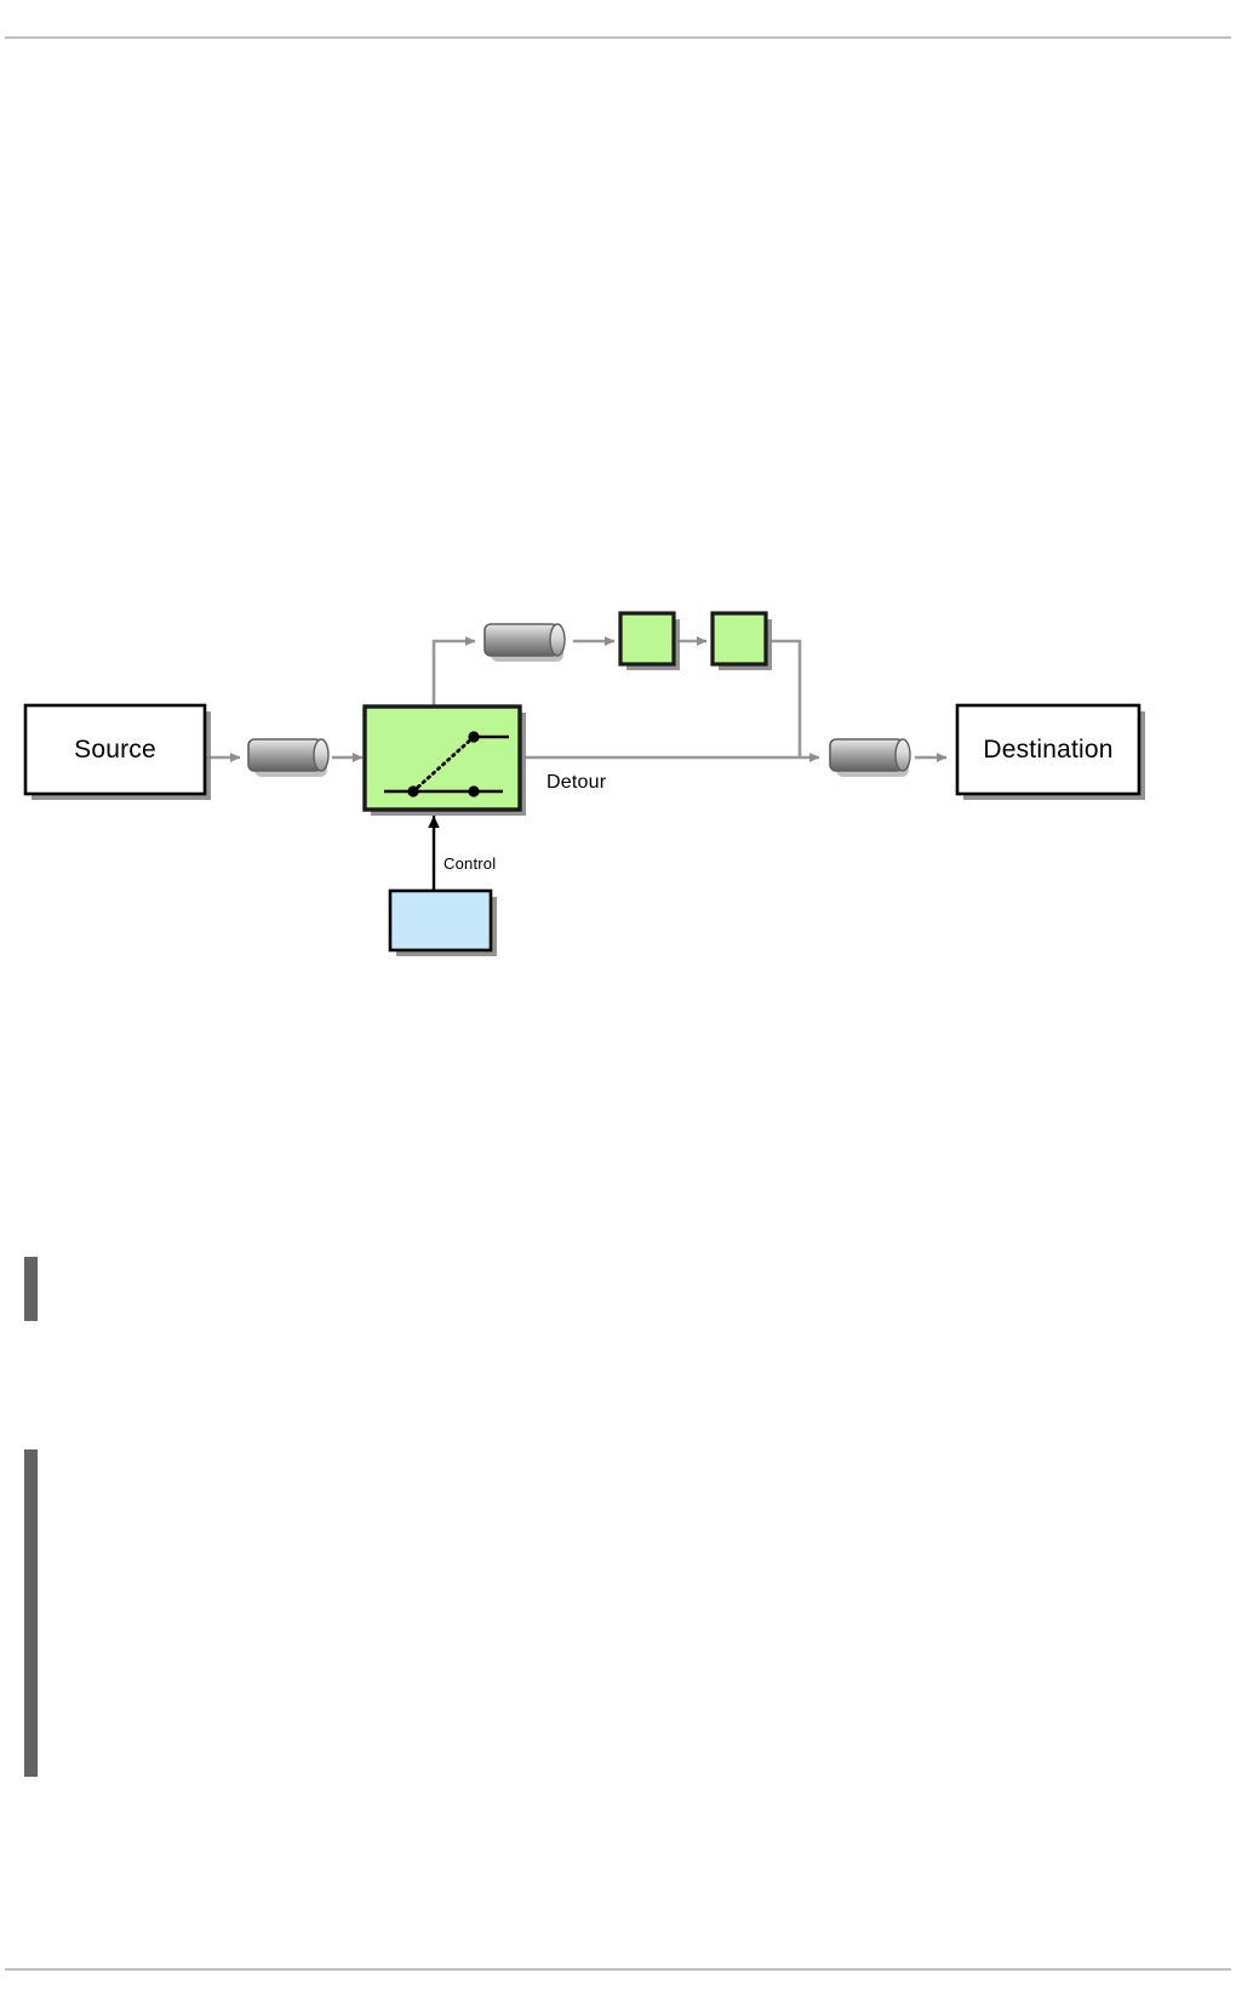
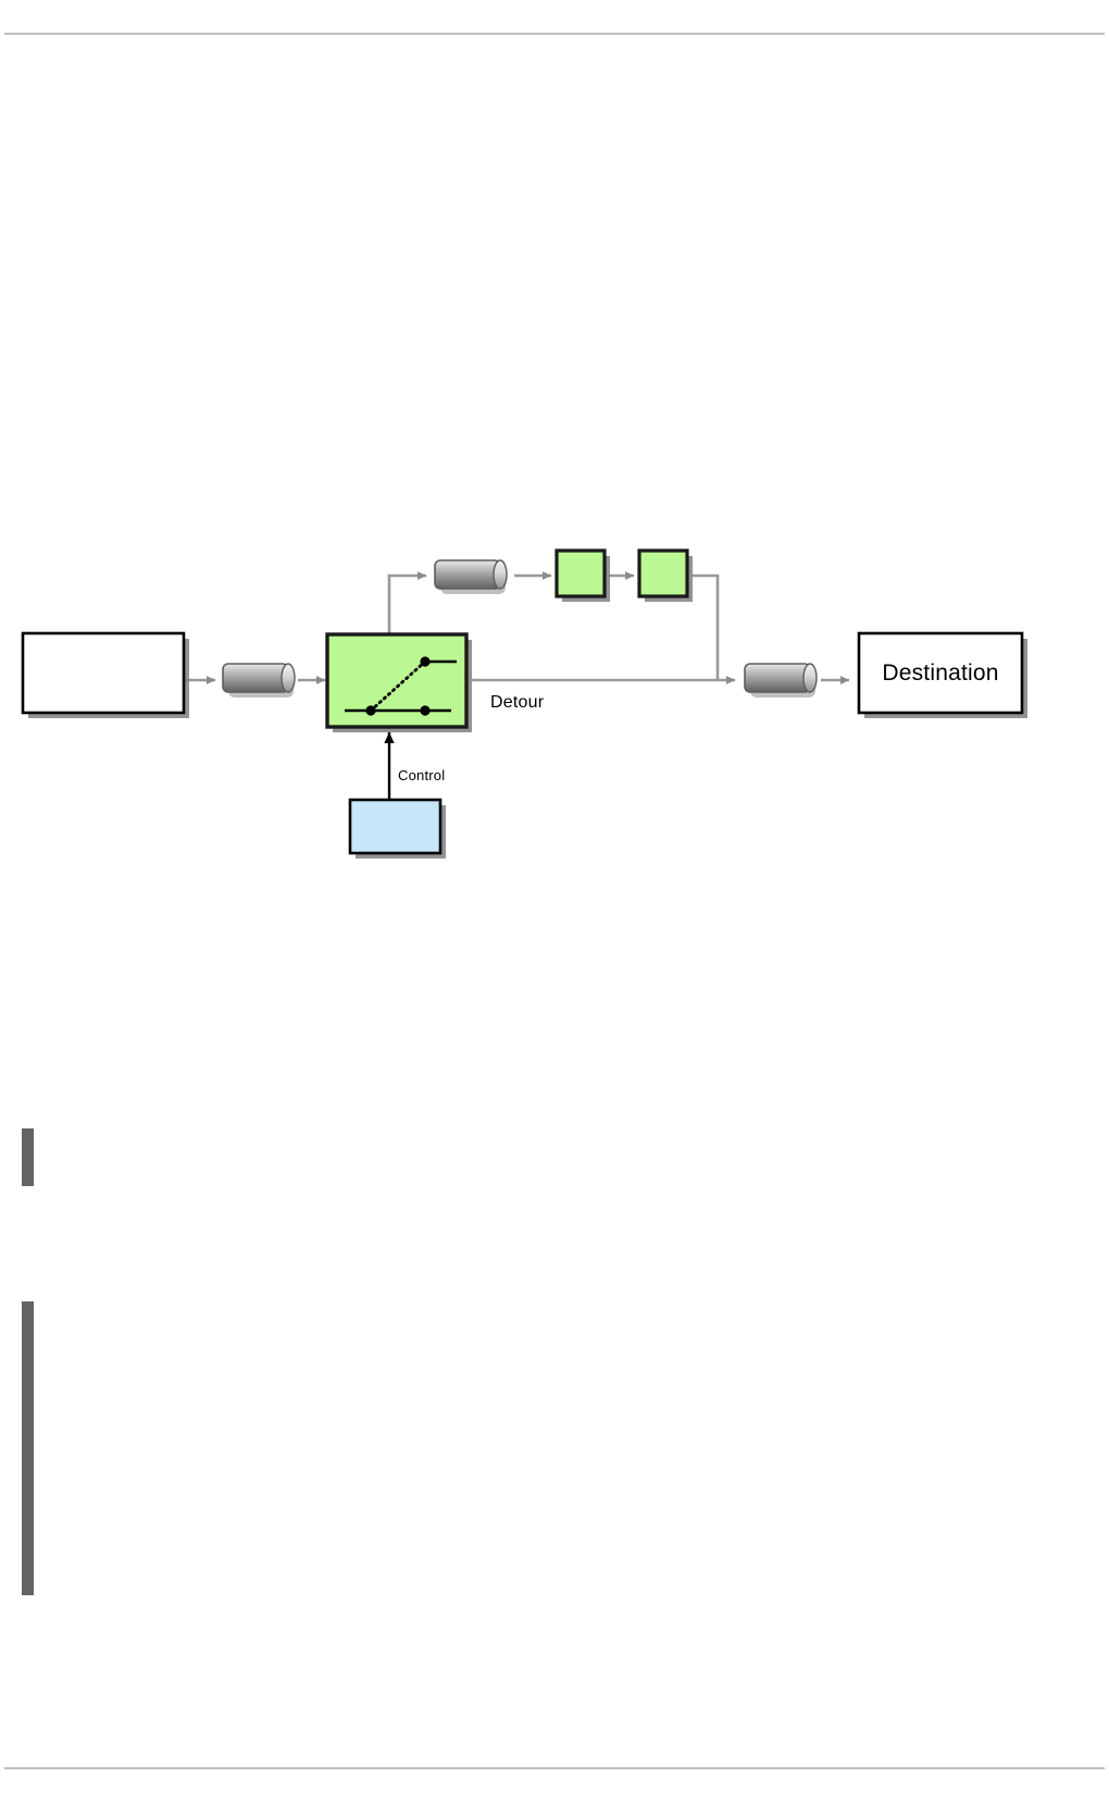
- Source
  Destination
  Detour
  Control
